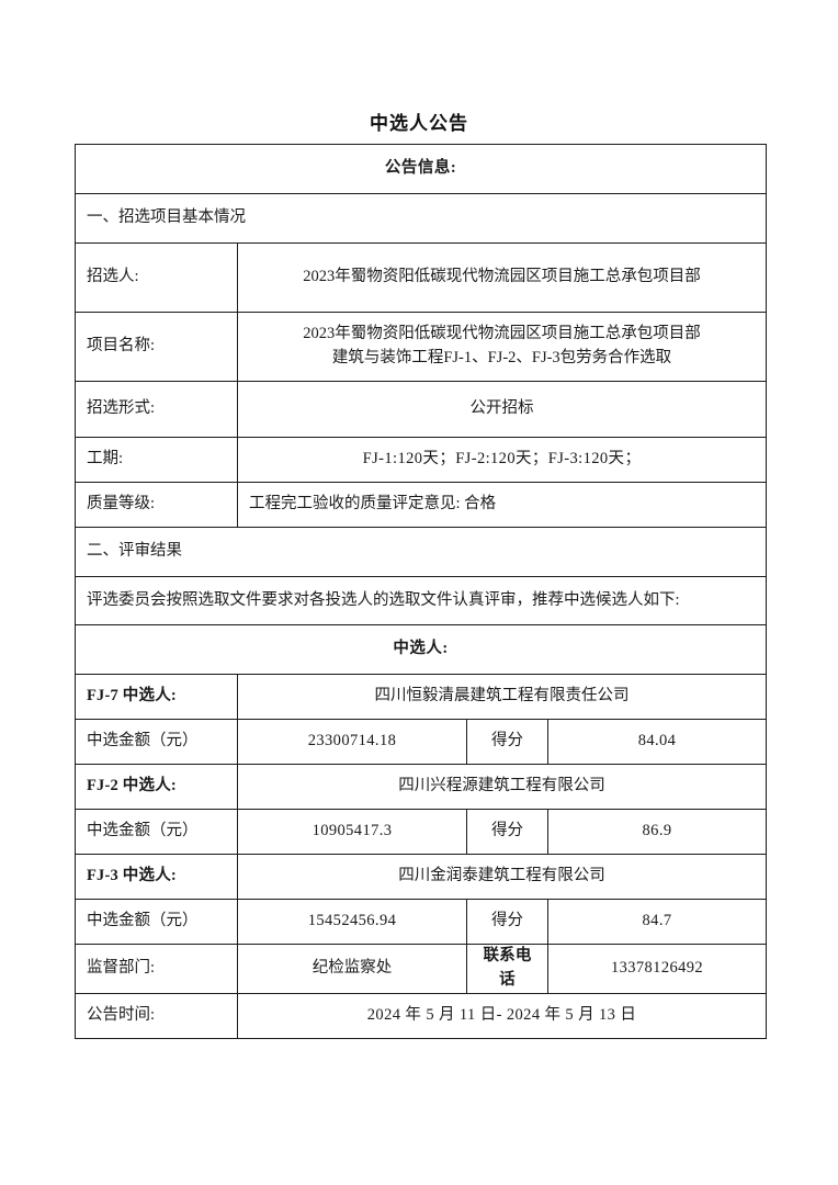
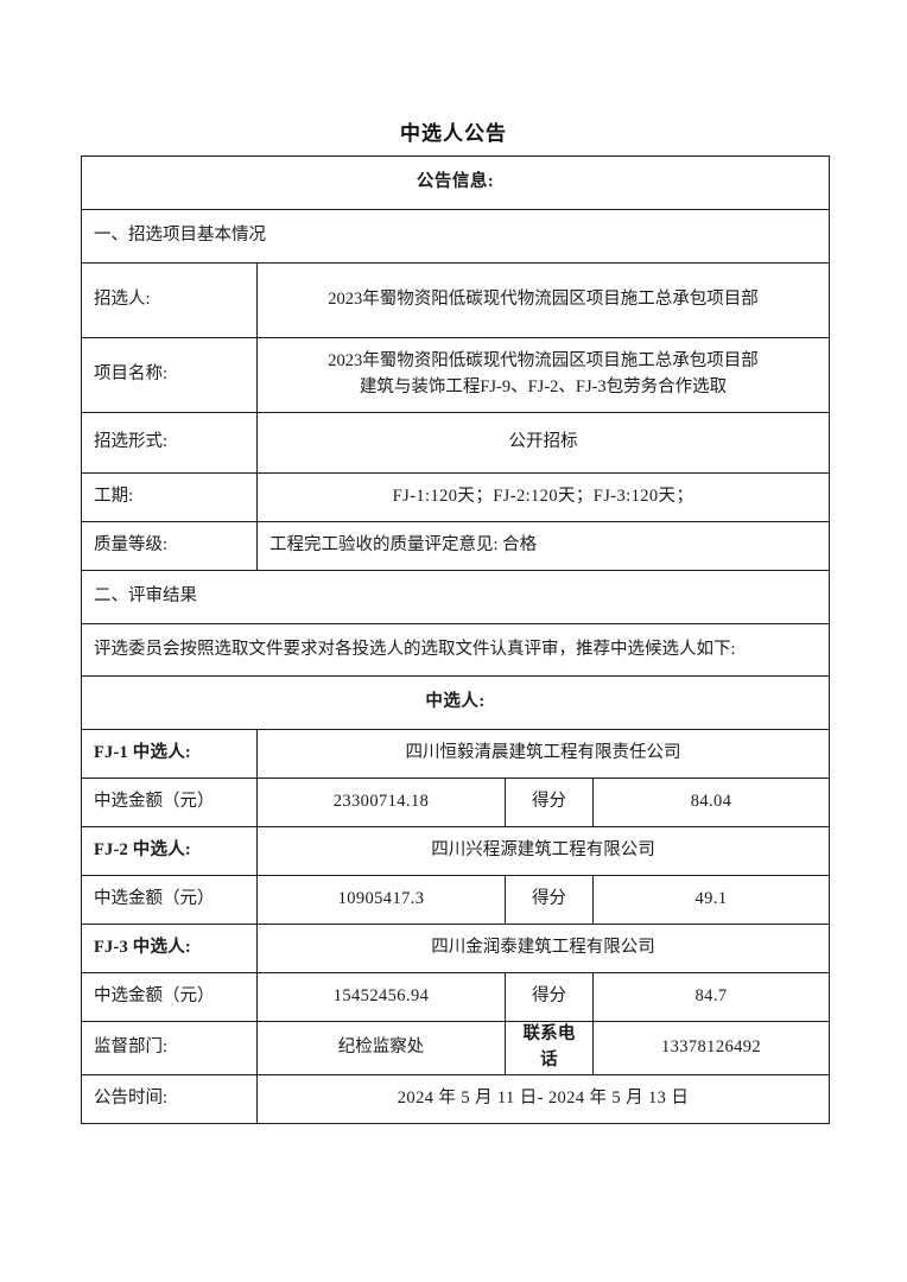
  中选人公告
  公告信息:
  一、招选项目基本情况
  招选人:	2023年蜀物资阳低碳现代物流园区项目施工总承包项目部
- 项目名称:	2023年蜀物资阳低碳现代物流园区项目施工总承包项目部 建筑与装饰工程FJ-1、FJ-2、FJ-3包劳务合作选取
+ 项目名称:	2023年蜀物资阳低碳现代物流园区项目施工总承包项目部 建筑与装饰工程FJ-9、FJ-2、FJ-3包劳务合作选取
  招选形式:	公开招标
  工期:	FJ-1:120天；FJ-2:120天；FJ-3:120天；
  质量等级:	工程完工验收的质量评定意见: 合格
  二、评审结果
  评选委员会按照选取文件要求对各投选人的选取文件认真评审，推荐中选候选人如下:
  中选人:
- FJ-7 中选人:	四川恒毅清晨建筑工程有限责任公司
+ FJ-1 中选人:	四川恒毅清晨建筑工程有限责任公司
  中选金额（元）	23300714.18	得分	84.04
  FJ-2 中选人:	四川兴程源建筑工程有限公司
- 中选金额（元）	10905417.3	得分	86.9
+ 中选金额（元）	10905417.3	得分	49.1
  FJ-3 中选人:	四川金润泰建筑工程有限公司
  中选金额（元）	15452456.94	得分	84.7
  监督部门:	纪检监察处	联系电话	13378126492
  公告时间:	2024 年 5 月 11 日- 2024 年 5 月 13 日
